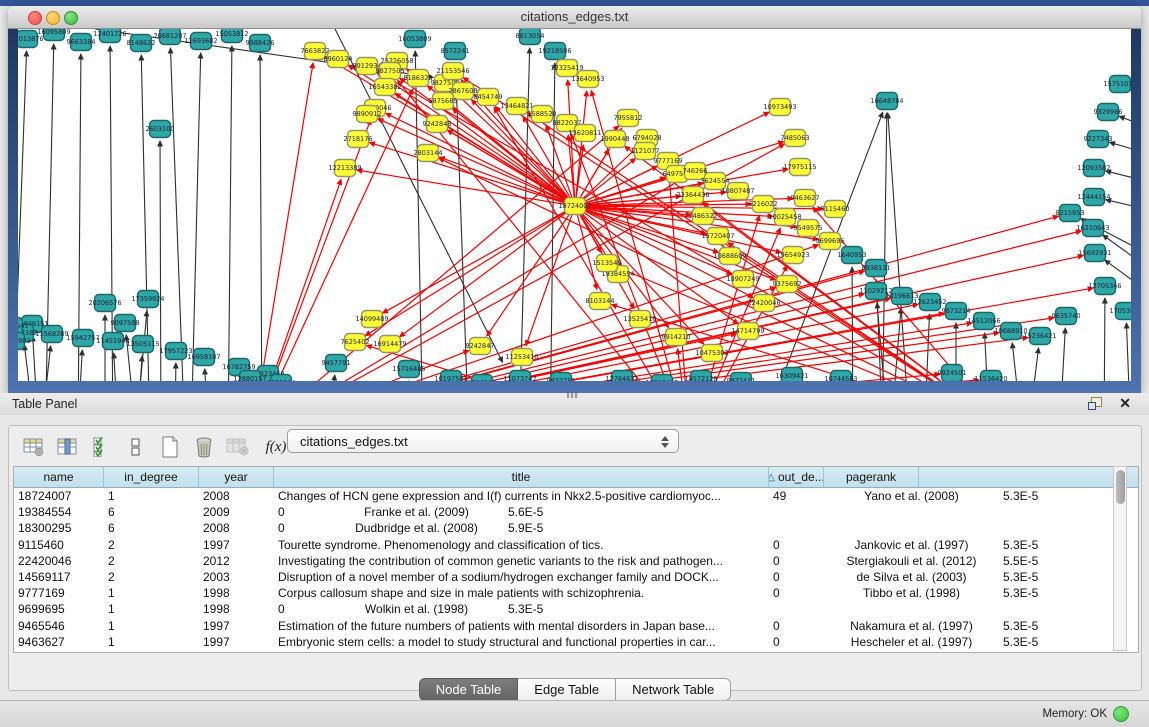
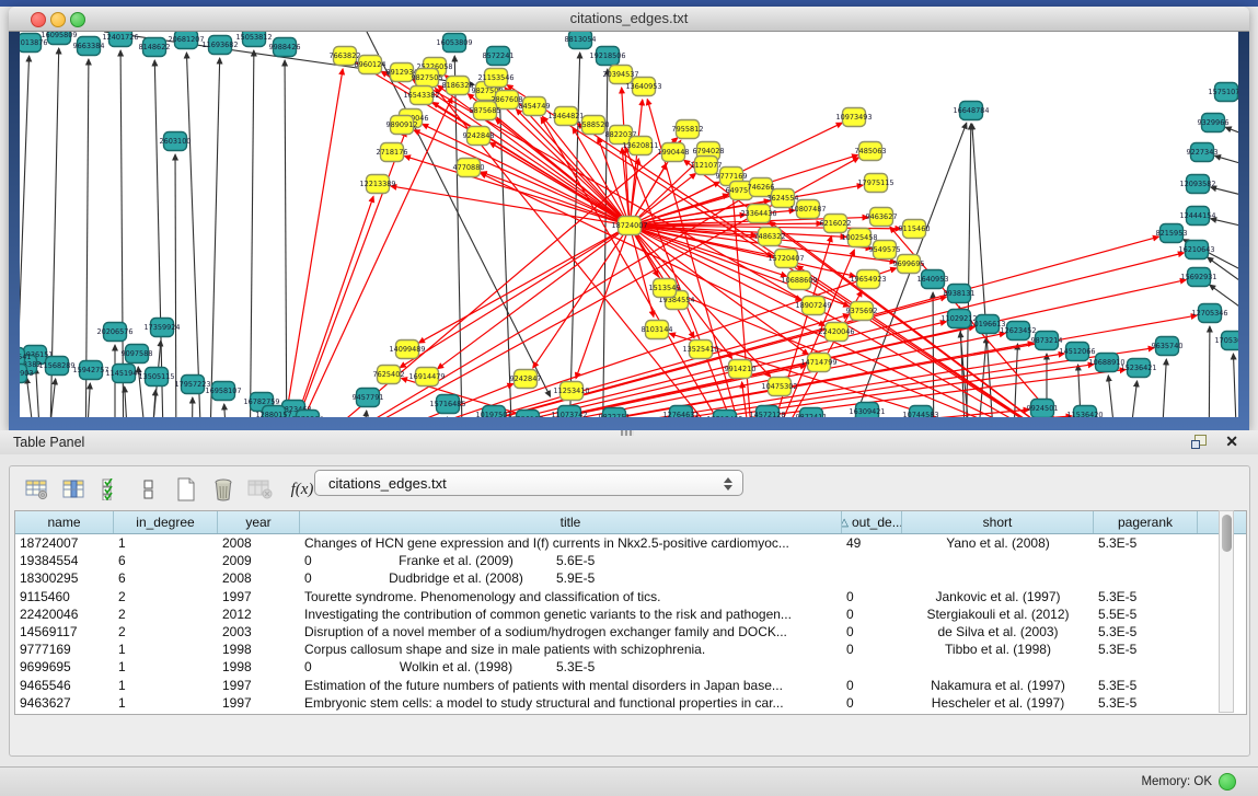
  citations_edges.txt
  013876
  16095809
  9663384
  12401726
  8148622
  20681207
  11693682
  15053812
  9988426
  16053809
  8572241
  8813054
  19218506
  2603100
  11568289
  15942757
  20206576
  11451944
  9097588
  17359924
  13505115
  17957223
  16958107
  16782759
  9457791
  15716485
  12880157
  10197501
  11073742
  12764631
  14572128
  16309421
  10744583
  9924501
  11536420
  16648784
  1640953
  8938131
  11029212
  10196613
  12623452
  9873214
  14512066
  10688910
  15236421
  9635740
  12705346
  1575107
  9329966
  9227343
  12093582
  12444154
  8215953
  16210643
  15692931
  7663822
  8960124
  891293
  25226058
  9827505
  16543382
  8186328
  982750
  21153546
  2867608
  8454749
  5875685
  9890912
  13464821
  1588520
  8822037
  2718176
  12213389
  9242848
- 2803144
+ 4770880
- 12325419
+ 20394537
  13640953
  13620811
  7955812
  6794028
  1990448
  1121077
  9777169
  64975
  746266
  3624554
  23364436
  10807487
  6216022
  10973493
  7485063
  17975115
  9463627
  9115460
  10025458
  9549575
  9699695
  7486322
  15720407
  10688609
  19654923
  18907249
  9375692
  19384554
  1513545
  14099489
  7625402
  16914479
  9242847
  11253410
  8103144
  13525410
  9914210
  10475302
  14714799
  22420046
  18724007
  Table Panel
  ✕
  f(x)
  citations_edges.txt
  name
  in_degree
  year
  title
  △
  out_de...
+ short
  pagerank
  18724007
  1
  2008
  Changes of HCN gene expression and I(f) currents in Nkx2.5-positive cardiomyoc...
  49
  Yano et al. (2008)
  5.3E-5
  19384554
  6
  2009
  0
  Franke et al. (2009)
  5.6E-5
  18300295
  6
  2008
  0
  Dudbridge et al. (2008)
  5.9E-5
  9115460
  2
  1997
  Tourette syndrome. Phenomenology and classification of tics.
  0
  Jankovic et al. (1997)
  5.3E-5
  22420046
  2
  2012
  Investigating the contribution of common genetic variants to the risk and pathogen...
  0
  Stergiakouli et al. (2012)
  5.5E-5
  14569117
  2
  2003
  Disruption of a novel member of a sodium/hydrogen exchanger family and DOCK...
  0
  de Silva et al. (2003)
  5.3E-5
  9777169
  1
  1998
  Corpus callosum shape and size in male patients with schizophrenia.
  0
  Tibbo et al. (1998)
  5.3E-5
  9699695
  1
  1998
  0
  Wolkin et al. (1998)
  5.3E-5
  9465546
  1
  1997
  Estimation of the future numbers of patients with mental disorders in Japan base...
  0
  Nakamura et al. (1997)
  5.3E-5
  9463627
  1
  1997
  Embryonic stem cells: a model to study structural and functional properties in car...
  0
  Hescheler et al. (1997)
  5.3E-5
- Node Table
- Edge Table
- Network Table
  Memory: OK
